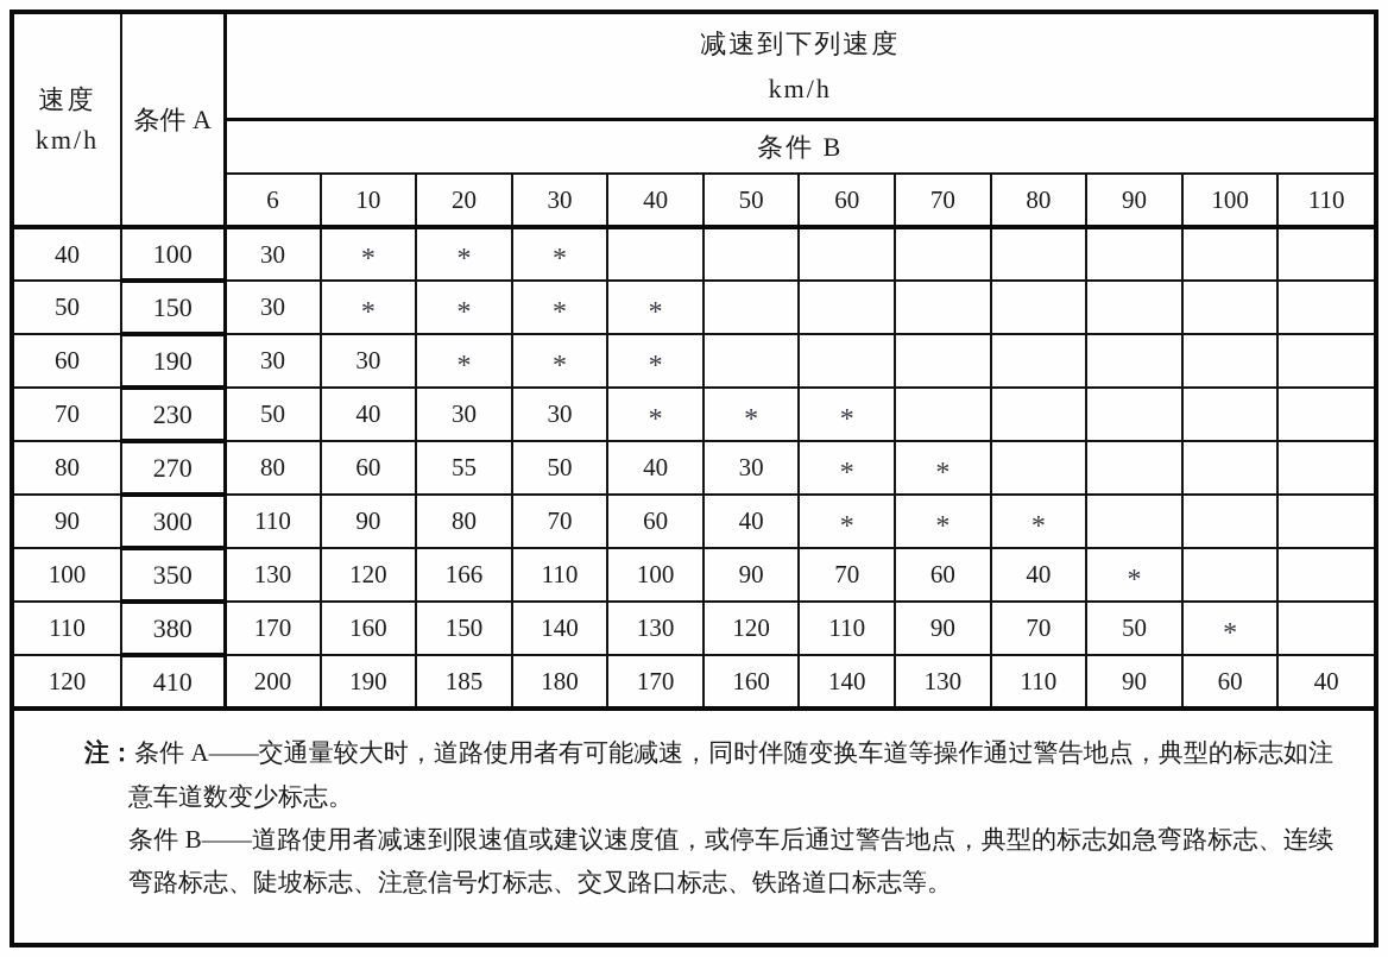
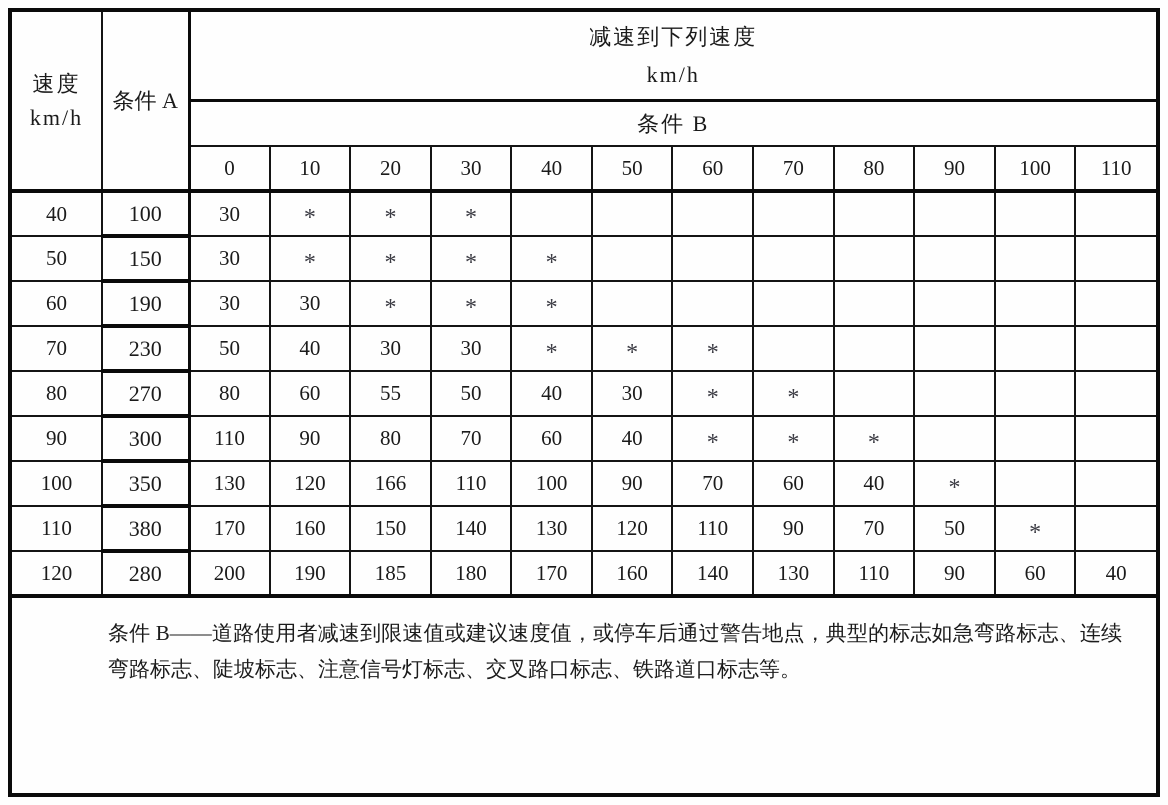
  速度 km/h	条件 A	减速到下列速度 km/h
  条件 B
- 6	10	20	30	40	50	60	70	80	90	100	110
+ 0	10	20	30	40	50	60	70	80	90	100	110
  40	100	30	*	*	*
  50	150	30	*	*	*	*
  60	190	30	30	*	*	*
  70	230	50	40	30	30	*	*	*
  80	270	80	60	55	50	40	30	*	*
  90	300	110	90	80	70	60	40	*	*	*
  100	350	130	120	166	110	100	90	70	60	40	*
  110	380	170	160	150	140	130	120	110	90	70	50	*
- 120	410	200	190	185	180	170	160	140	130	110	90	60	40
+ 120	280	200	190	185	180	170	160	140	130	110	90	60	40
- 注：条件 A——交通量较大时，道路使用者有可能减速，同时伴随变换车道等操作通过警告地点，典型的标志如注意车道数变少标志。
  条件 B——道路使用者减速到限速值或建议速度值，或停车后通过警告地点，典型的标志如急弯路标志、连续弯路标志、陡坡标志、注意信号灯标志、交叉路口标志、铁路道口标志等。
